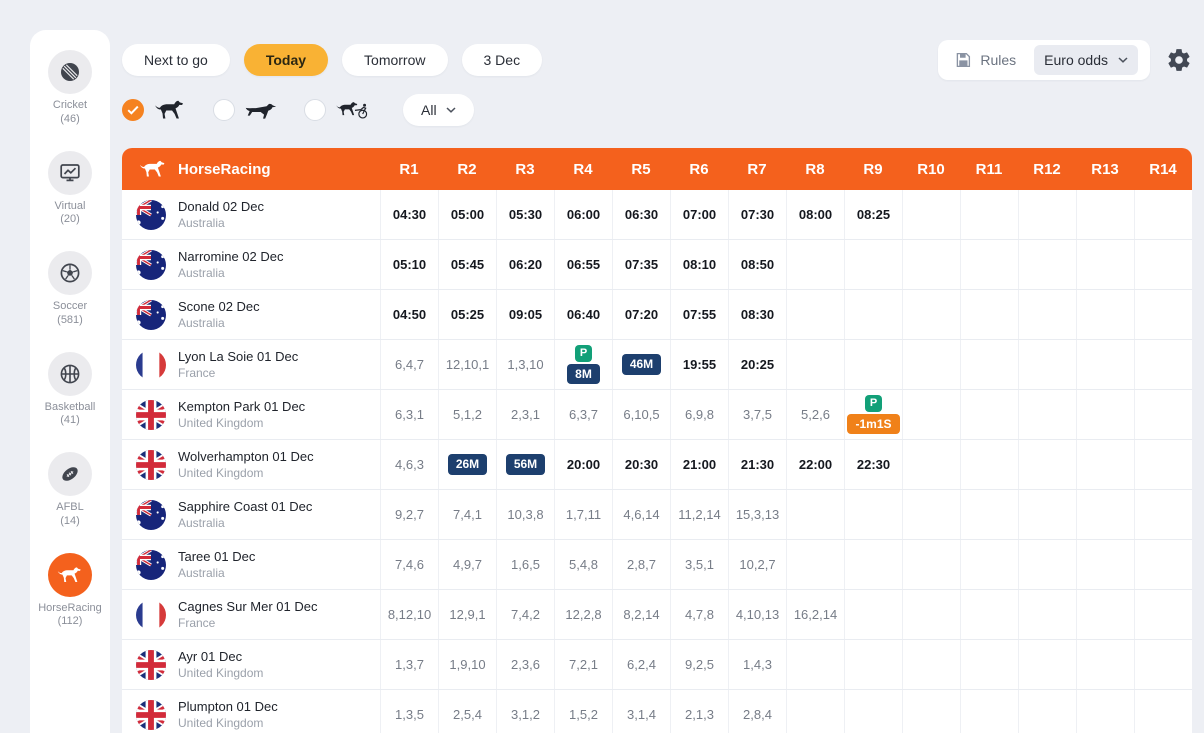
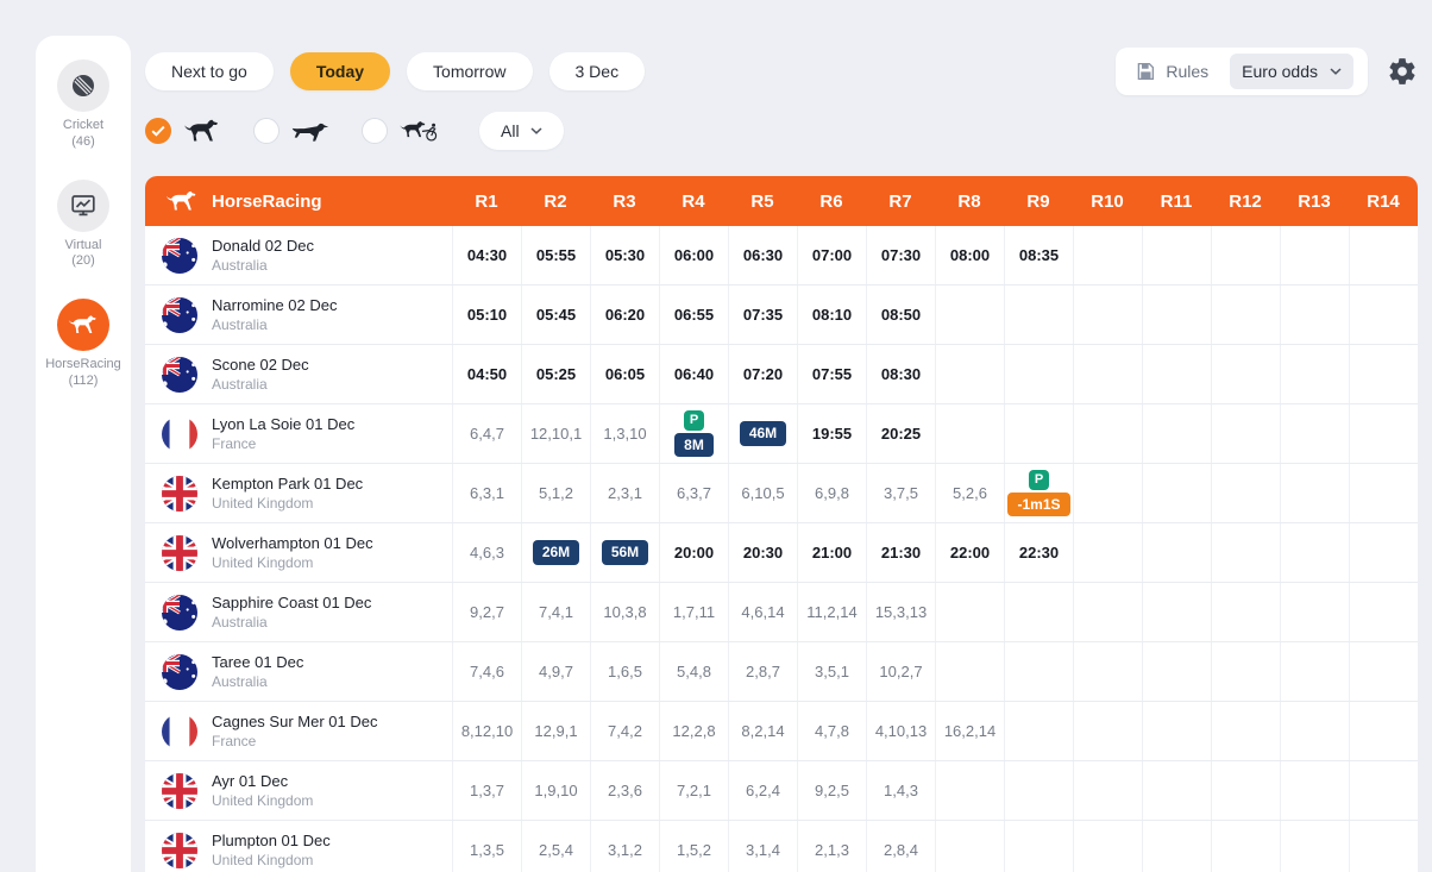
  Cricket
  (46)
  Virtual
  (20)
- Soccer
- (581)
- Basketball
- (41)
- AFBL
- (14)
  HorseRacing
  (112)
  Next to go
  Today
  Tomorrow
  3 Dec
  Rules
  Euro odds
  All
  HorseRacing
  R1
  R2
  R3
  R4
  R5
  R6
  R7
  R8
  R9
  R10
  R11
  R12
  R13
  R14
  Donald 02 Dec
  Australia
  04:30
- 05:00
+ 05:55
  05:30
  06:00
  06:30
  07:00
  07:30
  08:00
- 08:25
+ 08:35
  Narromine 02 Dec
  Australia
  05:10
  05:45
  06:20
  06:55
  07:35
  08:10
  08:50
  Scone 02 Dec
  Australia
  04:50
  05:25
- 09:05
+ 06:05
  06:40
  07:20
  07:55
  08:30
  Lyon La Soie 01 Dec
  France
  6,4,7
  12,10,1
  1,3,10
  P
  8M
  46M
  19:55
  20:25
  Kempton Park 01 Dec
  United Kingdom
  6,3,1
  5,1,2
  2,3,1
  6,3,7
  6,10,5
  6,9,8
  3,7,5
  5,2,6
  P
  -1m1S
  Wolverhampton 01 Dec
  United Kingdom
  4,6,3
  26M
  56M
  20:00
  20:30
  21:00
  21:30
  22:00
  22:30
  Sapphire Coast 01 Dec
  Australia
  9,2,7
  7,4,1
  10,3,8
  1,7,11
  4,6,14
  11,2,14
  15,3,13
  Taree 01 Dec
  Australia
  7,4,6
  4,9,7
  1,6,5
  5,4,8
  2,8,7
  3,5,1
  10,2,7
  Cagnes Sur Mer 01 Dec
  France
  8,12,10
  12,9,1
  7,4,2
  12,2,8
  8,2,14
  4,7,8
  4,10,13
  16,2,14
  Ayr 01 Dec
  United Kingdom
  1,3,7
  1,9,10
  2,3,6
  7,2,1
  6,2,4
  9,2,5
  1,4,3
  Plumpton 01 Dec
  United Kingdom
  1,3,5
  2,5,4
  3,1,2
  1,5,2
  3,1,4
  2,1,3
  2,8,4
